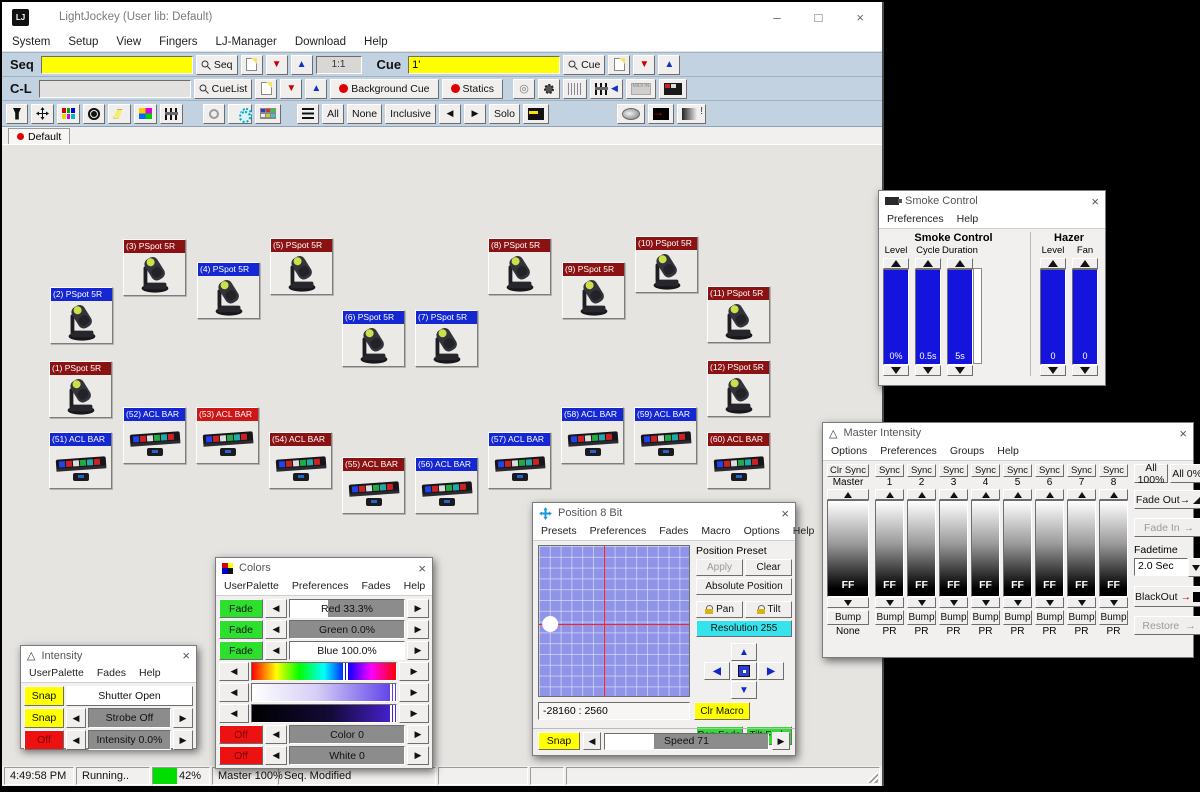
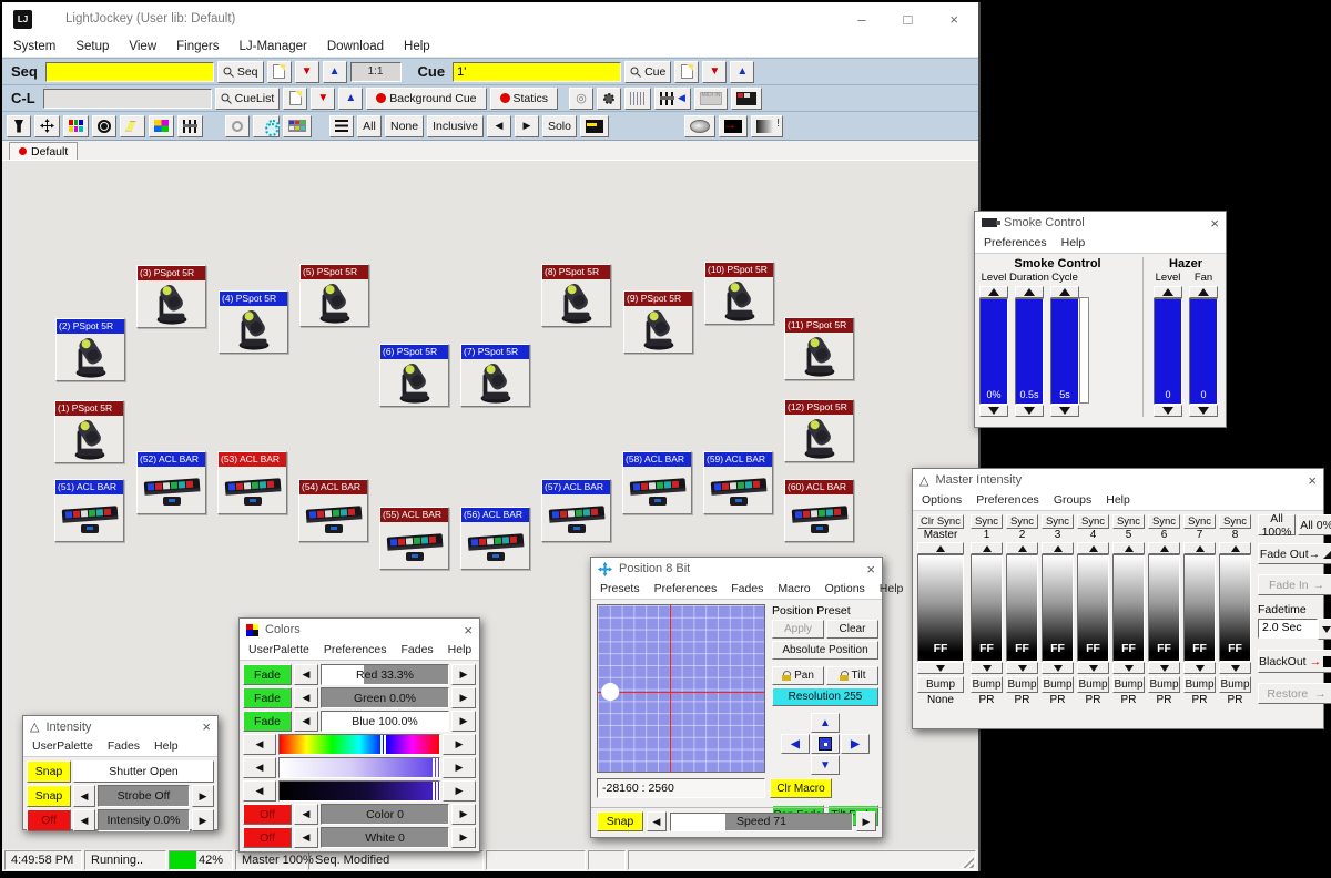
  LJ
  LightJockey (User lib: Default)
  –
  □
  ×
  System
  Setup
  View
  Fingers
  LJ-Manager
  Download
  Help
  Seq
  Seq
  ▼
  ▲
  1:1
  Cue
  1'
  Cue
  ▼
  ▲
  C-L
  CueList
  ▼
  ▲
  Background Cue
  Statics
  ◎
  ◀
  All
  None
  Inclusive
  ◀
  ▶
  Solo
  Default
  (1) PSpot 5R
  (2) PSpot 5R
  (3) PSpot 5R
  (4) PSpot 5R
  (5) PSpot 5R
  (6) PSpot 5R
  (7) PSpot 5R
  (8) PSpot 5R
  (9) PSpot 5R
  (10) PSpot 5R
  (11) PSpot 5R
  (12) PSpot 5R
  (51) ACL BAR
  (52) ACL BAR
  (53) ACL BAR
  (54) ACL BAR
  (55) ACL BAR
  (56) ACL BAR
  (57) ACL BAR
  (58) ACL BAR
  (59) ACL BAR
  (60) ACL BAR
  4:49:58 PM
  Running..
  42%
  Master 100
  Seq. Modified
  Smoke Control
  ×
  Preferences
  Help
  Smoke Control
  Level
  0%
- Cycle
+ Duration
  0.5s
- Duration
+ Cycle
  5s
  Hazer
  Level
  0
  Fan
  0
  △
  Master Intensity
  ×
  Options
  Preferences
  Groups
  Help
  Clr Sync
  Master
  FF
  Bump
  None
  Sync
  1
  FF
  Bump
  PR
  Sync
  2
  FF
  Bump
  PR
  Sync
  3
  FF
  Bump
  PR
  Sync
  4
  FF
  Bump
  PR
  Sync
  5
  FF
  Bump
  PR
  Sync
  6
  FF
  Bump
  PR
  Sync
  7
  FF
  Bump
  PR
  Sync
  8
  FF
  Bump
  PR
  All 100%
  All 0%
  Fade Out
  →
  Fade In
  →
  Fadetime
  2.0 Sec
  BlackOut
  →
  Restore
  →
  Position 8 Bit
  ×
  Presets
  Preferences
  Fades
  Macro
  Options
  Help
  -28160 : 2560
  Clr Macro
  Position Preset
  Apply
  Clear
  Absolute Position
  Pan
  Tilt
  Resolution 255
  ▲
  ◀
  ▶
  ▼
  Snap
  ◀
  Speed 71
  ▶
  Colors
  ×
  UserPalette
  Preferences
  Fades
  Help
  Fade
  ◀
  Red 33.3%
  ▶
  Fade
  ◀
  Green 0.0%
  ▶
  Fade
  ◀
  Blue 100.0%
  ▶
  ◀
  ▶
  ◀
  ▶
  ◀
  ▶
  Off
  ◀
  Color 0
  ▶
  Off
  ◀
  White 0
  ▶
  △
  Intensity
  ×
  UserPalette
  Fades
  Help
  Snap
  Shutter Open
  Snap
  ◀
  Strobe Off
  ▶
  Off
  ◀
  Intensity 0.0%
  ▶
